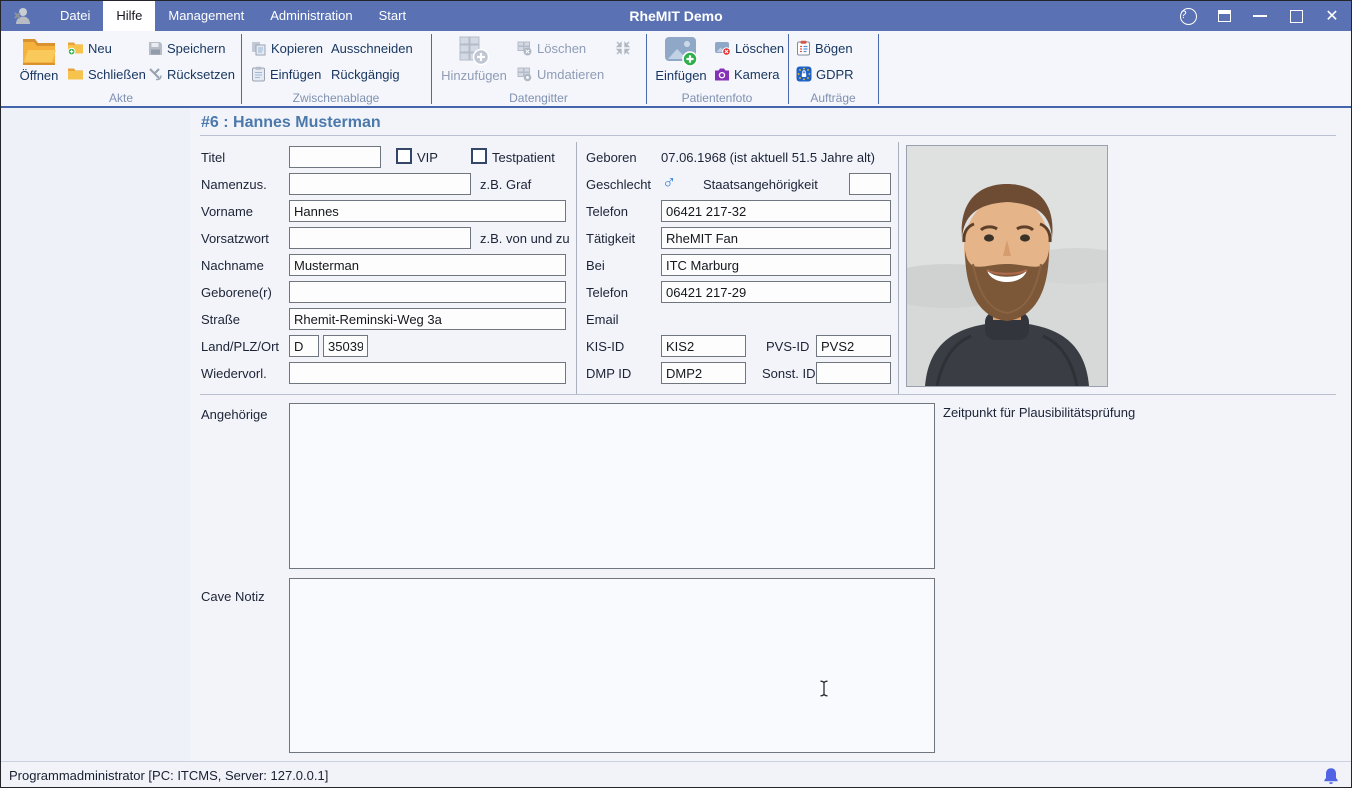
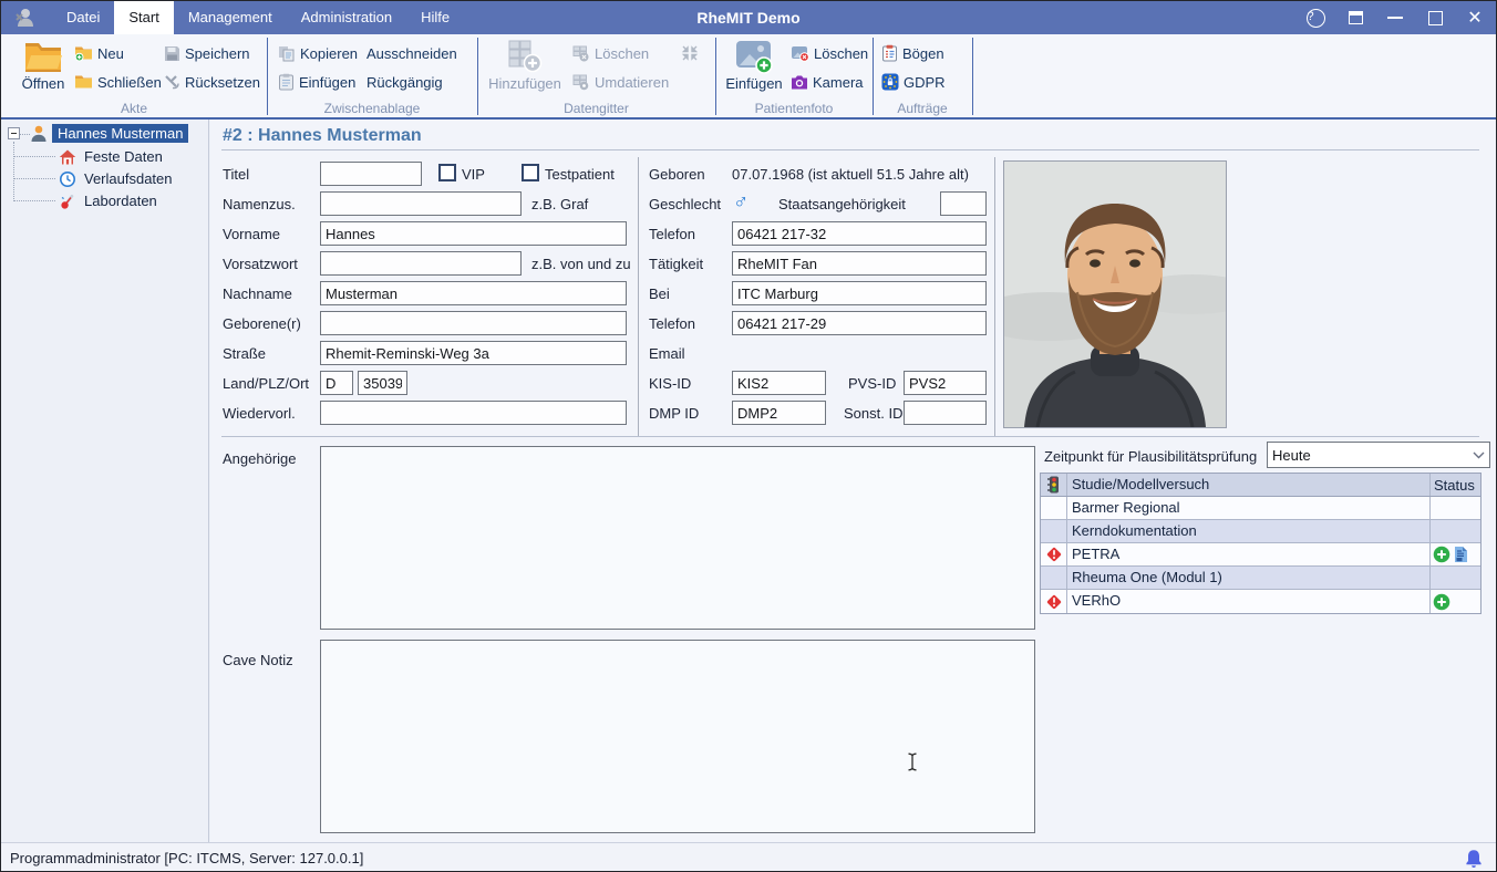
  Datei
- Hilfe
+ Start
  Management
  Administration
- Start
+ Hilfe
  RheMIT Demo
  ?
  ✕
  Öffnen
  Neu
  Schließen
  Speichern
  Rücksetzen
  Akte
  Kopieren
  Ausschneiden
  Einfügen
  Rückgängig
  Zwischenablage
  Hinzufügen
  Löschen
  Umdatieren
  Datengitter
  Einfügen
  Löschen
  Kamera
  Patientenfoto
  Bögen
  GDPR
  Aufträge
+ Hannes Musterman
+ Feste Daten
+ Verlaufsdaten
+ Labordaten
- #6 : Hannes Musterman
+ #2 : Hannes Musterman
  Titel
  Namenzus.
  Vorname
  Vorsatzwort
  Nachname
  Geborene(r)
  Straße
  Land/PLZ/Ort
  Wiedervorl.
  VIP
  Testpatient
  z.B. Graf
  Hannes
  z.B. von und zu
  Musterman
  Rhemit-Reminski-Weg 3a
  D
  35039
  Geboren
  Geschlecht
  Telefon
  Tätigkeit
  Bei
  Telefon
  Email
  KIS-ID
  DMP ID
- 07.06.1968 (ist aktuell 51.5 Jahre alt)
+ 07.07.1968 (ist aktuell 51.5 Jahre alt)
  ♂
  Staatsangehörigkeit
  06421 217-32
  RheMIT Fan
  ITC Marburg
  06421 217-29
  KIS2
  PVS-ID
  PVS2
  DMP2
  Sonst. ID
  Angehörige
  Cave Notiz
  Zeitpunkt für Plausibilitätsprüfung
+ Heute
+ Studie/Modellversuch
+ Status
+ Barmer Regional
+ Kerndokumentation
+ PETRA
+ Rheuma One (Modul 1)
+ VERhO
  Programmadministrator [PC: ITCMS, Server: 127.0.0.1]
